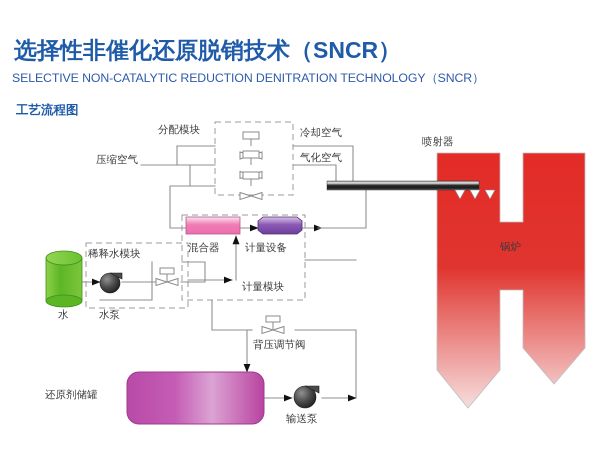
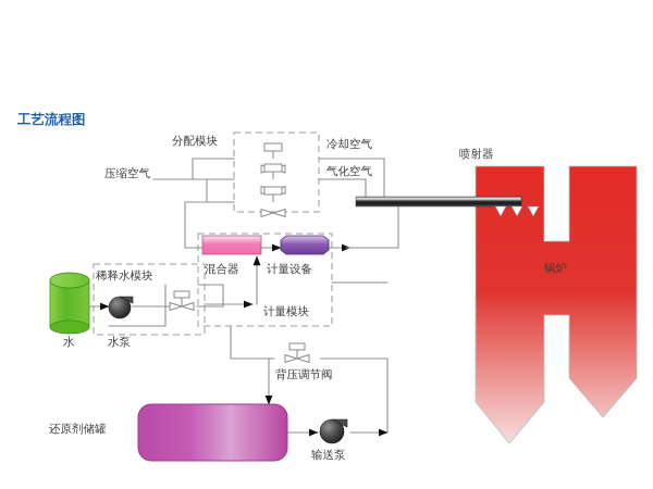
- 选择性非催化还原脱销技术（SNCR）
- SELECTIVE NON-CATALYTIC REDUCTION DENITRATION TECHNOLOGY（SNCR）
  工艺流程图
  分配模块
  压缩空气
  冷却空气
  气化空气
  喷射器
  锅炉
  混合器
  计量设备
  计量模块
  稀释水模块
  水
  水泵
  背压调节阀
  还原剂储罐
  输送泵
